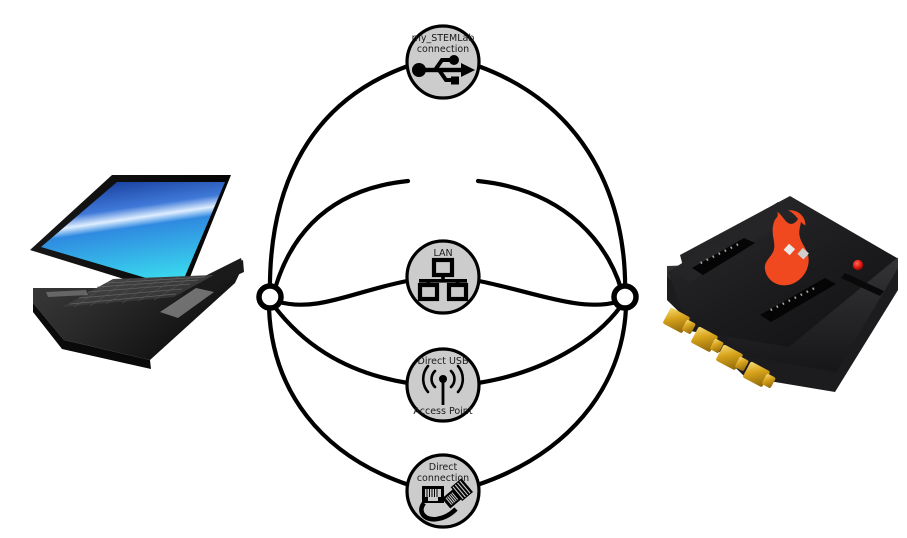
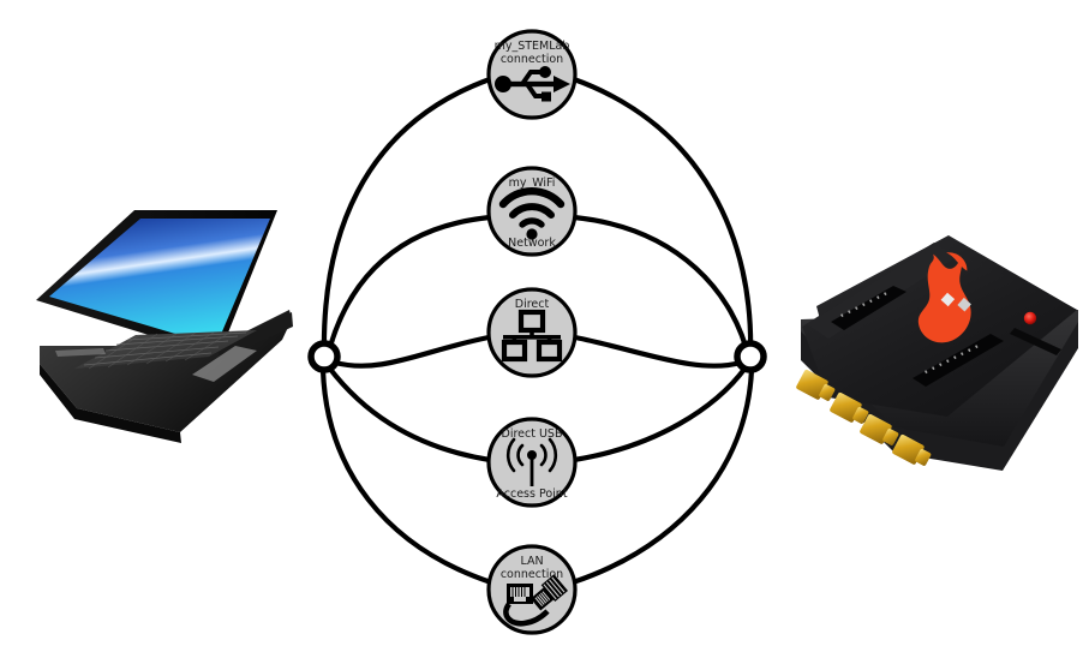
  my_STEMLab
  connection
+ my_WiFi
+ Network
- LAN
+ Direct
  Direct USB
  Access Point
- Direct
+ LAN
  connection
